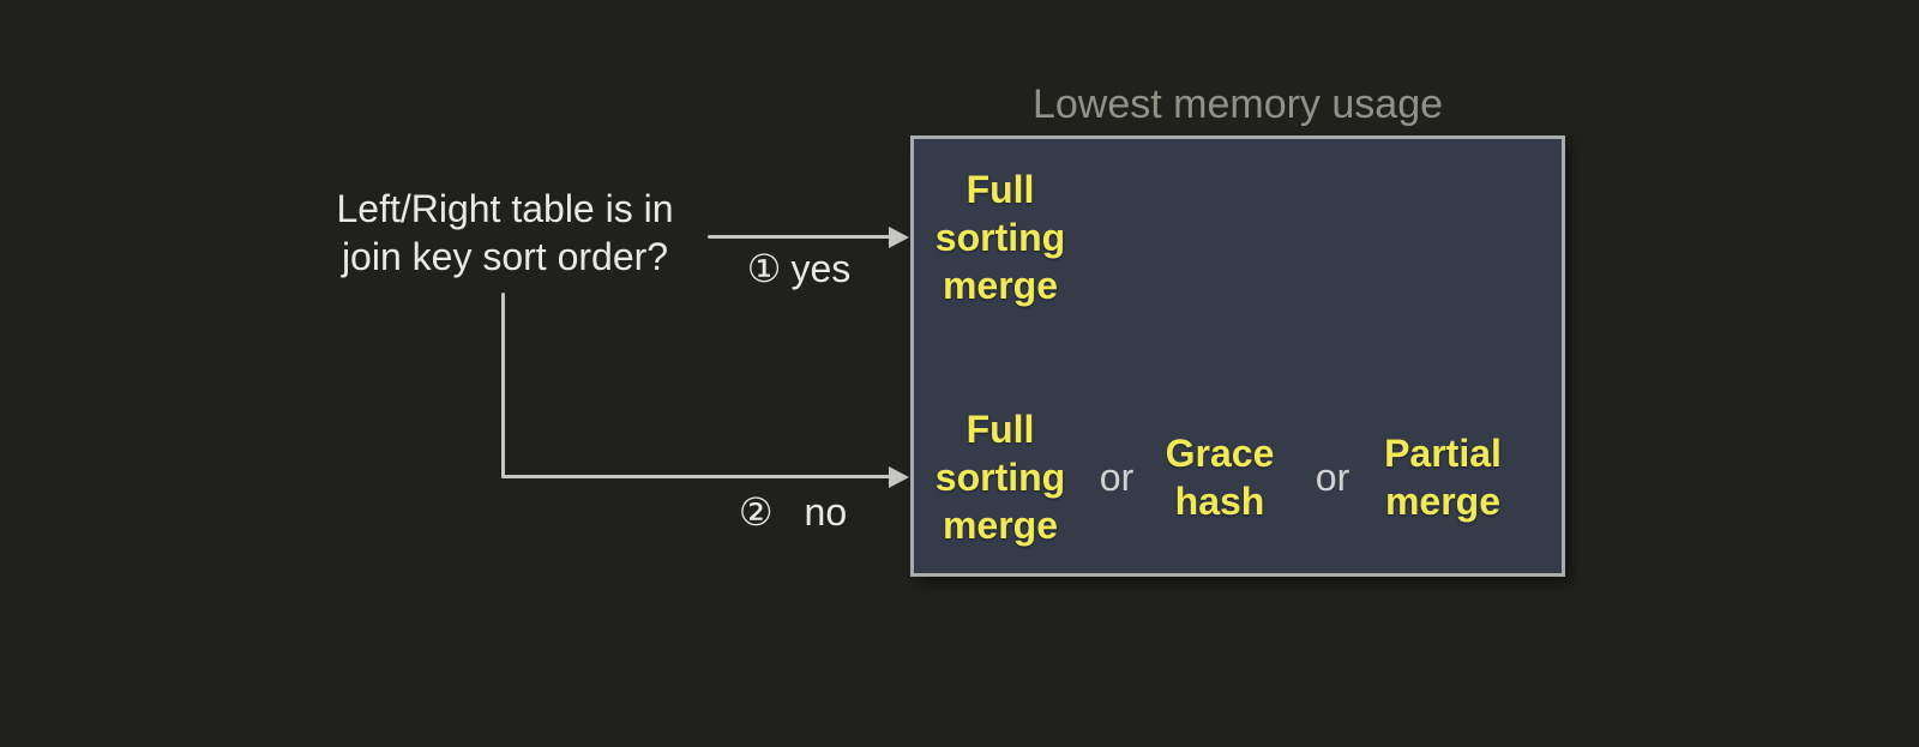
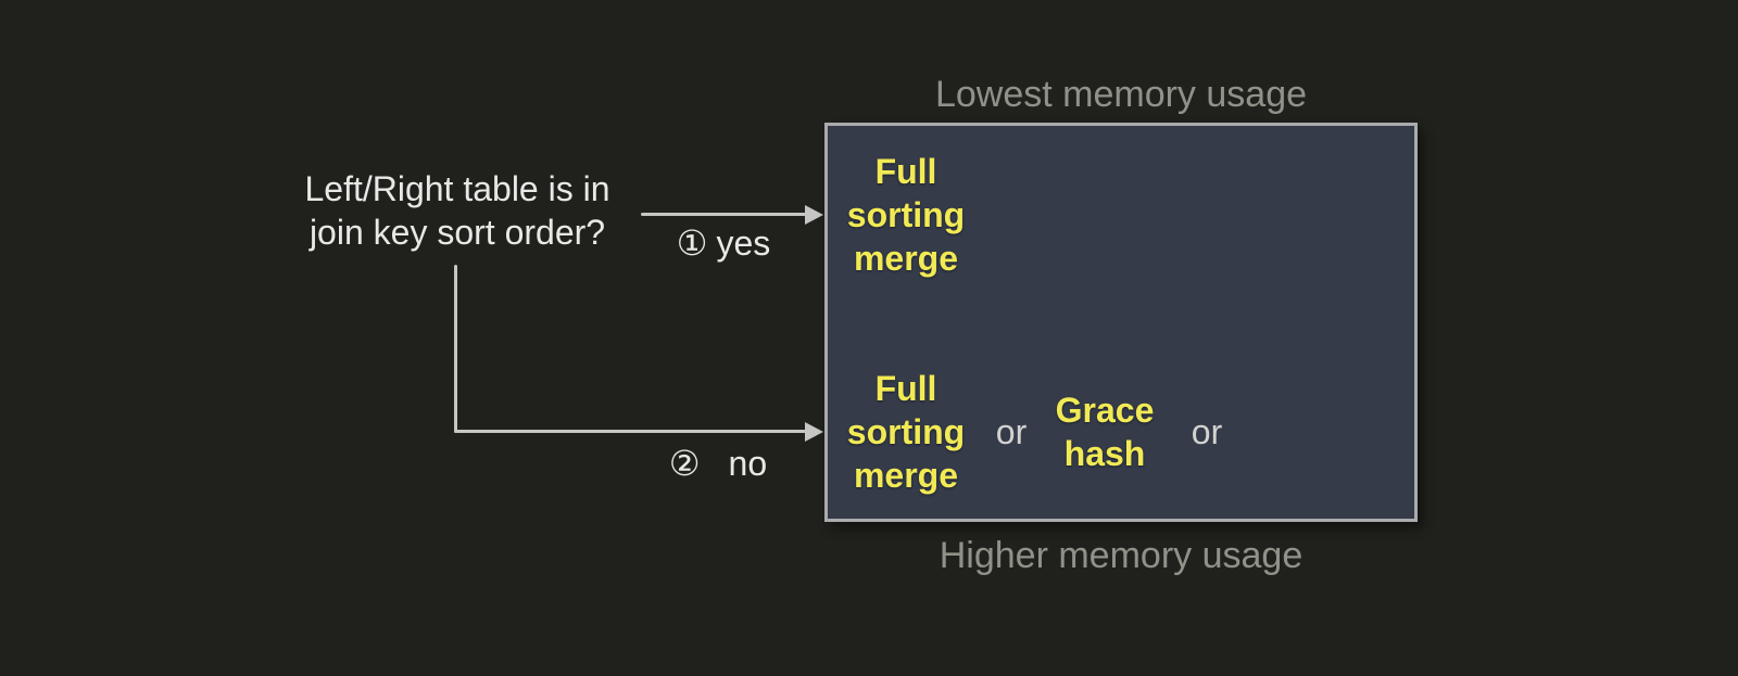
  Left/Right table is in
  join key sort order?
  ①
  yes
  ②
  no
  Lowest memory usage
+ Higher memory usage
  Full sorting merge
  Full sorting merge
  or
  Grace hash
  or
- Partial merge
